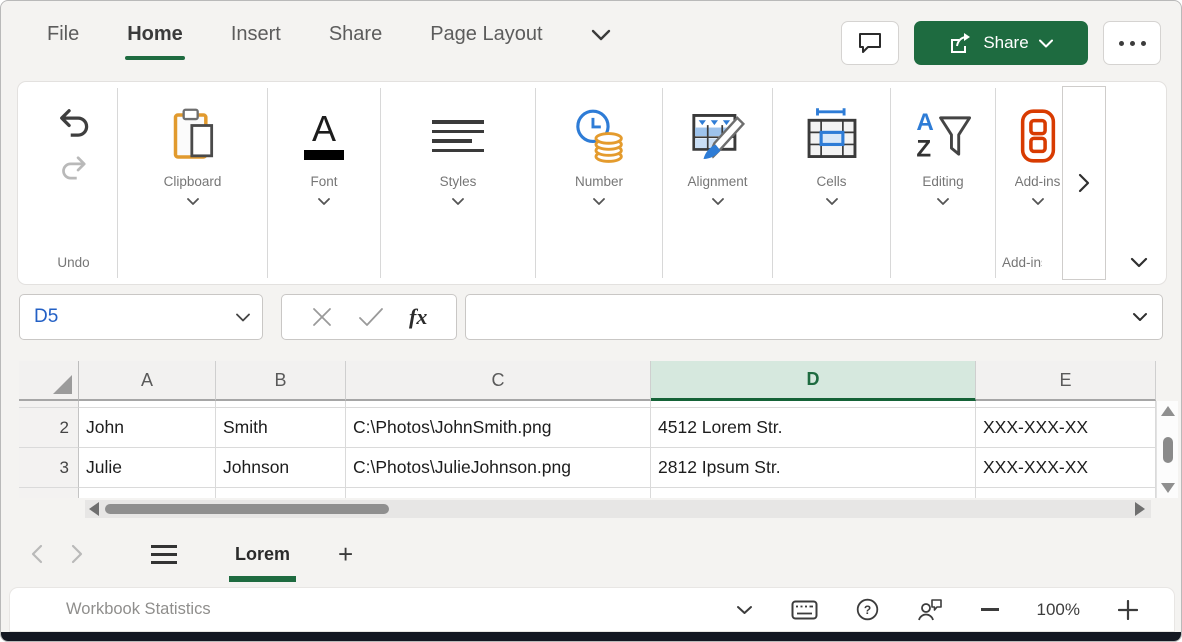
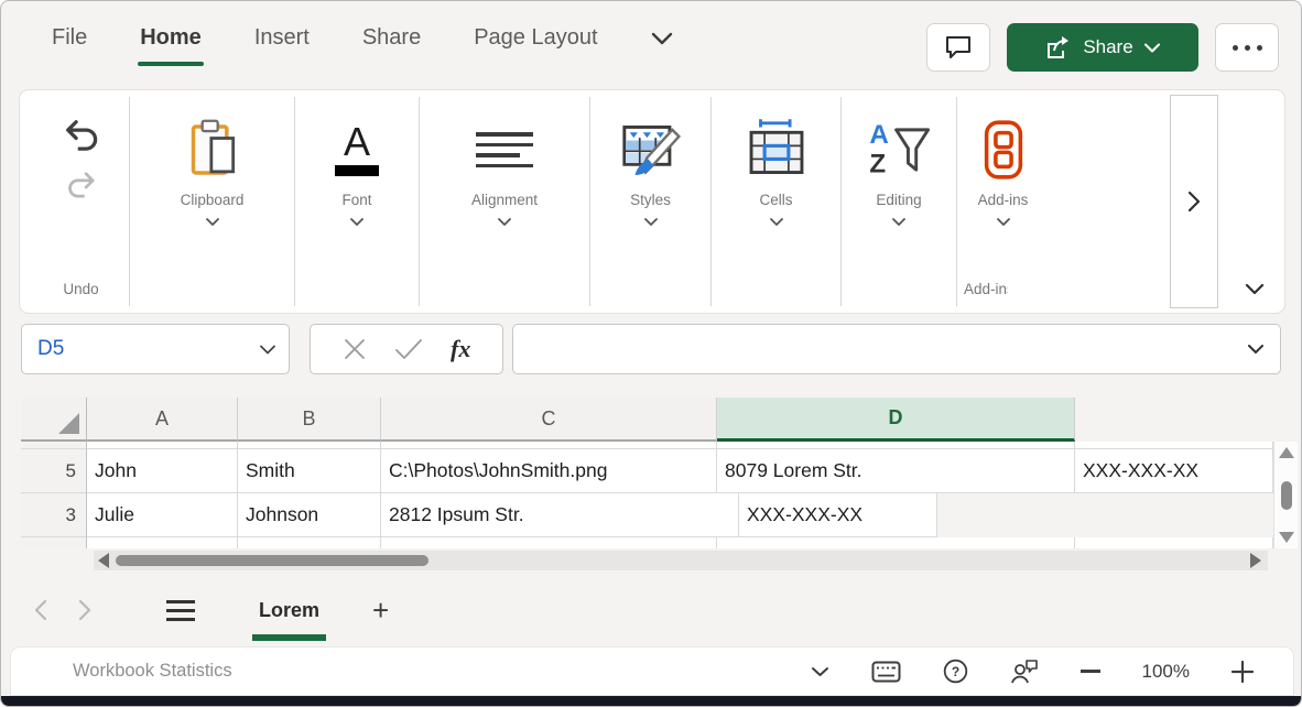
  File
  Home
  Insert
  Share
  Page Layout
  Share
  Undo
  Clipboard
  A
  Font
- Styles
+ Alignment
- Number
- Alignment
+ Styles
  Cells
  A
  Z
  Editing
  Add-ins
  Add-in
  D5
  fx
  A
  B
  C
  D
- E
- 2
+ 5
  John
  Smith
  C:\Photos\JohnSmith.png
- 4512 Lorem Str.
+ 8079 Lorem Str.
  XXX-XXX-XX
  3
  Julie
  Johnson
- C:\Photos\JulieJohnson.png
  2812 Ipsum Str.
  XXX-XXX-XX
  Lorem
  +
  Workbook Statistics
  ?
  100%
